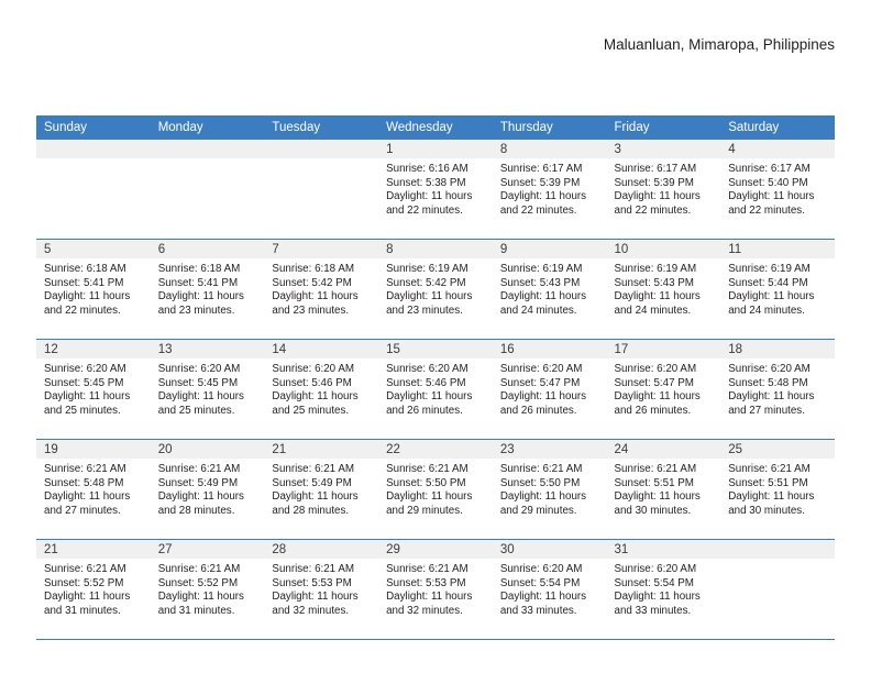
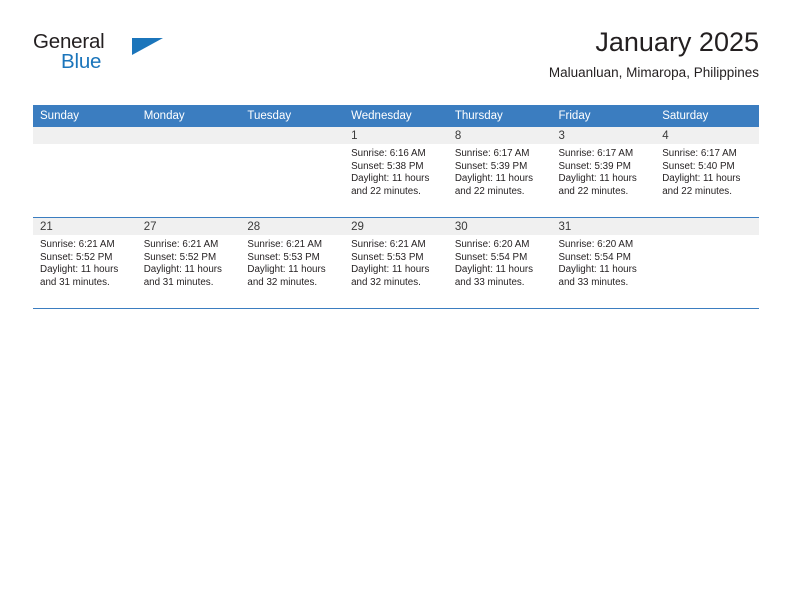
+ General
+ Blue
+ January 2025
  Maluanluan, Mimaropa, Philippines
  Sunday	Monday	Tuesday	Wednesday	Thursday	Friday	Saturday
  			1Sunrise: 6:16 AMSunset: 5:38 PMDaylight: 11 hoursand 22 minutes.	8Sunrise: 6:17 AMSunset: 5:39 PMDaylight: 11 hoursand 22 minutes.	3Sunrise: 6:17 AMSunset: 5:39 PMDaylight: 11 hoursand 22 minutes.	4Sunrise: 6:17 AMSunset: 5:40 PMDaylight: 11 hoursand 22 minutes.
- 5Sunrise: 6:18 AMSunset: 5:41 PMDaylight: 11 hoursand 22 minutes.	6Sunrise: 6:18 AMSunset: 5:41 PMDaylight: 11 hoursand 23 minutes.	7Sunrise: 6:18 AMSunset: 5:42 PMDaylight: 11 hoursand 23 minutes.	8Sunrise: 6:19 AMSunset: 5:42 PMDaylight: 11 hoursand 23 minutes.	9Sunrise: 6:19 AMSunset: 5:43 PMDaylight: 11 hoursand 24 minutes.	10Sunrise: 6:19 AMSunset: 5:43 PMDaylight: 11 hoursand 24 minutes.	11Sunrise: 6:19 AMSunset: 5:44 PMDaylight: 11 hoursand 24 minutes.
- 12Sunrise: 6:20 AMSunset: 5:45 PMDaylight: 11 hoursand 25 minutes.	13Sunrise: 6:20 AMSunset: 5:45 PMDaylight: 11 hoursand 25 minutes.	14Sunrise: 6:20 AMSunset: 5:46 PMDaylight: 11 hoursand 25 minutes.	15Sunrise: 6:20 AMSunset: 5:46 PMDaylight: 11 hoursand 26 minutes.	16Sunrise: 6:20 AMSunset: 5:47 PMDaylight: 11 hoursand 26 minutes.	17Sunrise: 6:20 AMSunset: 5:47 PMDaylight: 11 hoursand 26 minutes.	18Sunrise: 6:20 AMSunset: 5:48 PMDaylight: 11 hoursand 27 minutes.
- 19Sunrise: 6:21 AMSunset: 5:48 PMDaylight: 11 hoursand 27 minutes.	20Sunrise: 6:21 AMSunset: 5:49 PMDaylight: 11 hoursand 28 minutes.	21Sunrise: 6:21 AMSunset: 5:49 PMDaylight: 11 hoursand 28 minutes.	22Sunrise: 6:21 AMSunset: 5:50 PMDaylight: 11 hoursand 29 minutes.	23Sunrise: 6:21 AMSunset: 5:50 PMDaylight: 11 hoursand 29 minutes.	24Sunrise: 6:21 AMSunset: 5:51 PMDaylight: 11 hoursand 30 minutes.	25Sunrise: 6:21 AMSunset: 5:51 PMDaylight: 11 hoursand 30 minutes.
  21Sunrise: 6:21 AMSunset: 5:52 PMDaylight: 11 hoursand 31 minutes.	27Sunrise: 6:21 AMSunset: 5:52 PMDaylight: 11 hoursand 31 minutes.	28Sunrise: 6:21 AMSunset: 5:53 PMDaylight: 11 hoursand 32 minutes.	29Sunrise: 6:21 AMSunset: 5:53 PMDaylight: 11 hoursand 32 minutes.	30Sunrise: 6:20 AMSunset: 5:54 PMDaylight: 11 hoursand 33 minutes.	31Sunrise: 6:20 AMSunset: 5:54 PMDaylight: 11 hoursand 33 minutes.
